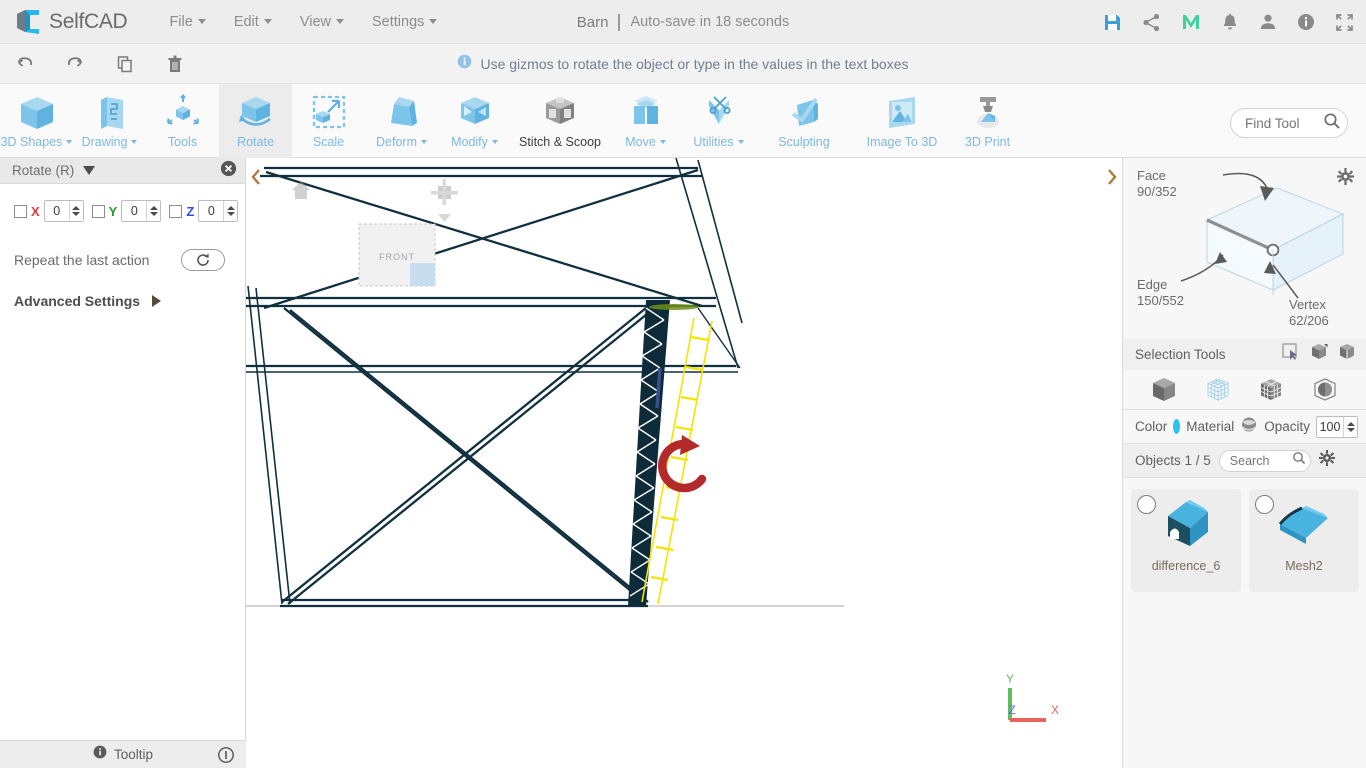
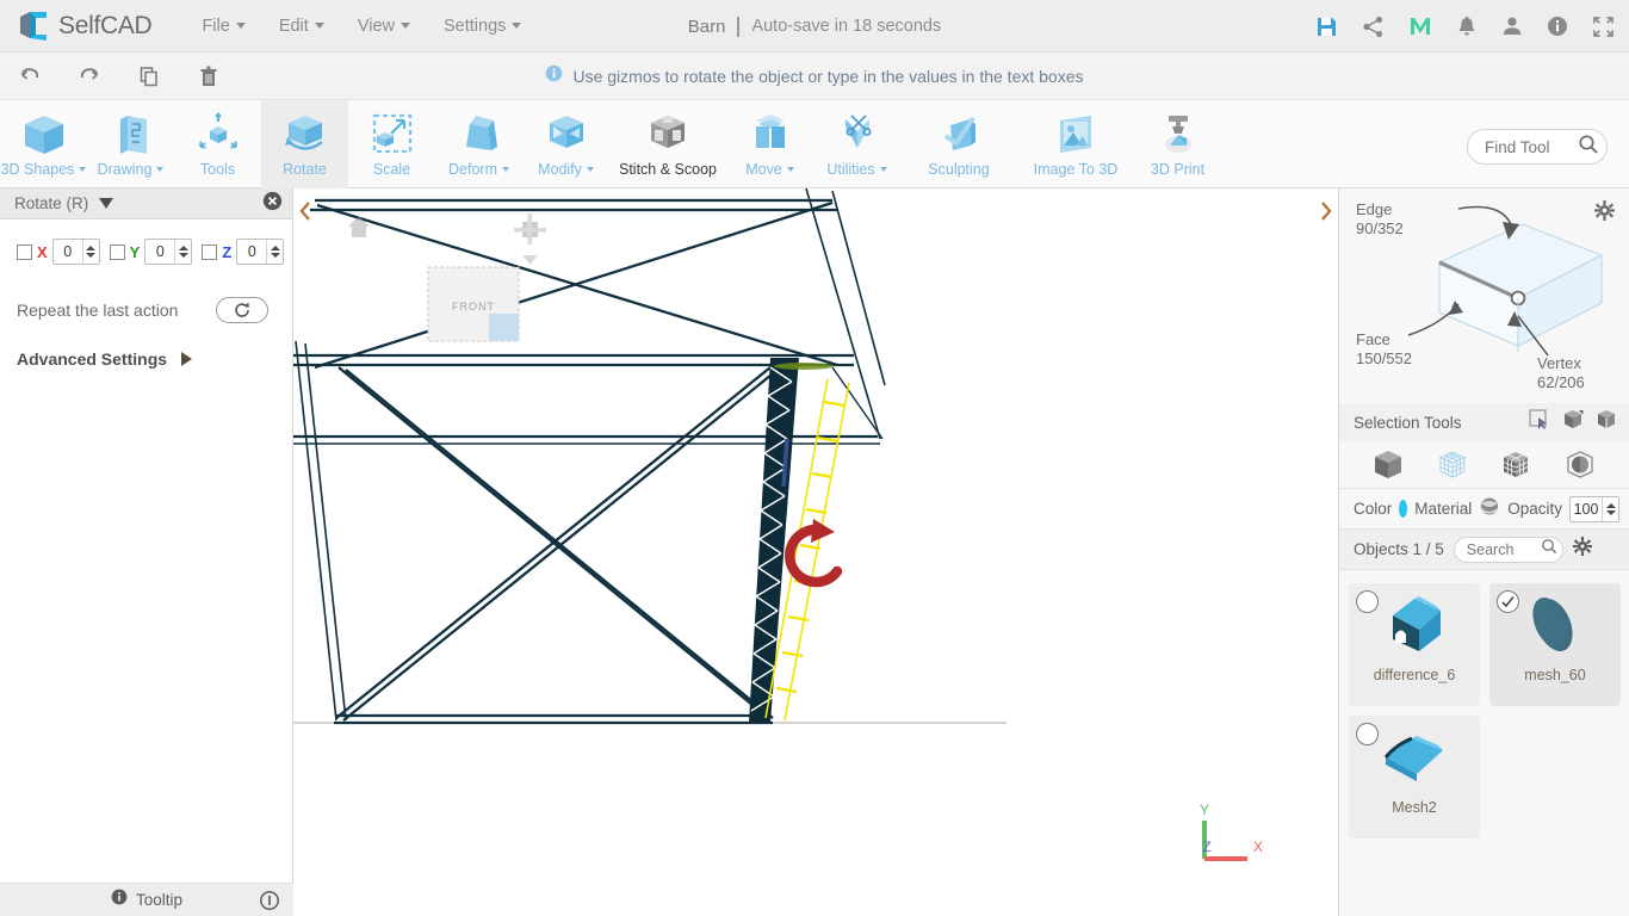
  SelfCAD
  File
  Edit
  View
  Settings
  Barn
  Auto-save in 18 seconds
  Use gizmos to rotate the object or type in the values in the text boxes
  3D Shapes
  Drawing
  Tools
  Rotate
  Scale
  Deform
  Modify
  Stitch & Scoop
  Move
  Utilities
  Sculpting
  Image To 3D
  3D Print
  Find Tool
  Rotate (R)
  X
  0
  Y
  0
  Z
  0
  Repeat the last action
  Advanced Settings
  Tooltip
  FRONT
  Y
  X
  Z
- Face
+ Edge
  90/352
- Edge
+ Face
  150/552
  Vertex
  62/206
  Selection Tools
  Color
  Material
  Opacity
  100
  Objects 1 / 5
  Search
  difference_6
+ mesh_60
  Mesh2
